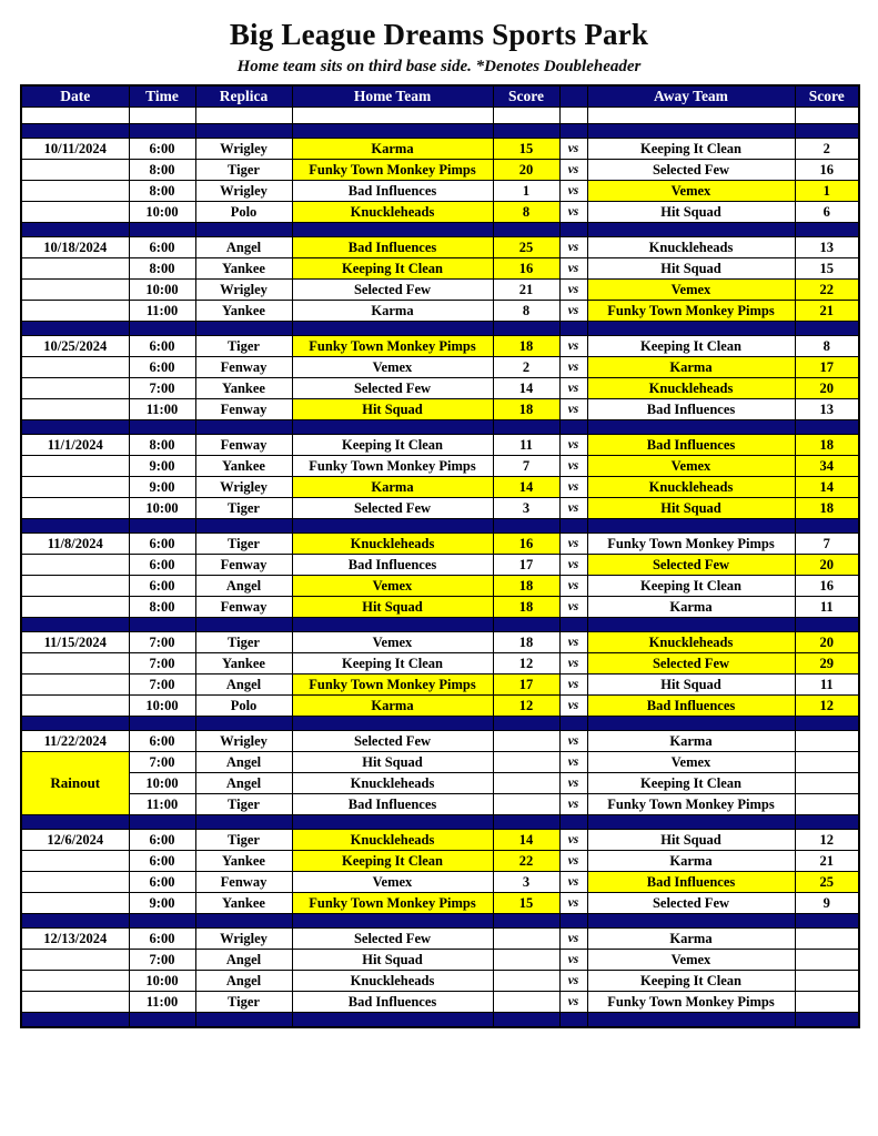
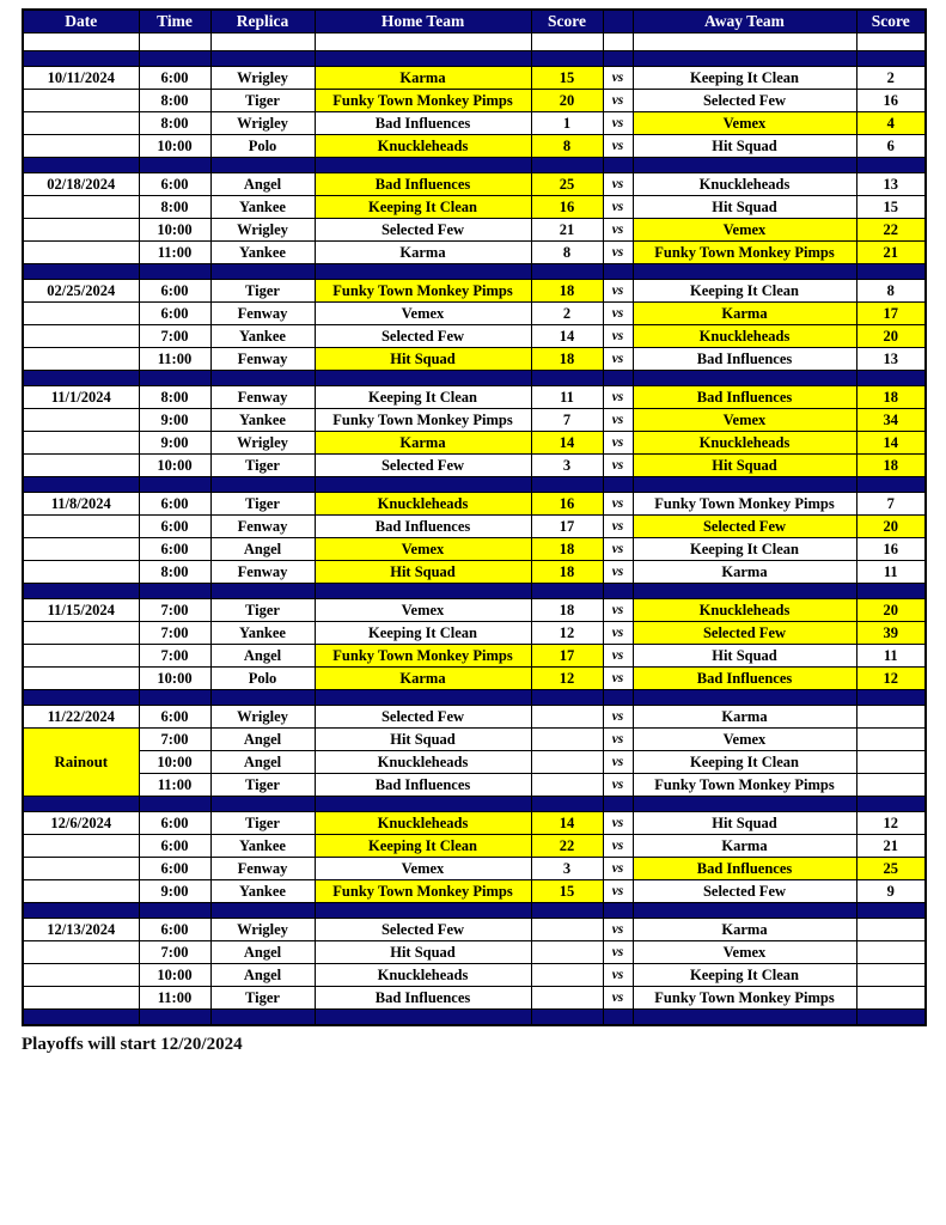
- Big League Dreams Sports Park
- Home team sits on third base side. *Denotes Doubleheader
  Date	Time	Replica	Home Team	Score		Away Team	Score
  10/11/2024	6:00	Wrigley	Karma	15	vs	Keeping It Clean	2
  	8:00	Tiger	Funky Town Monkey Pimps	20	vs	Selected Few	16
- 	8:00	Wrigley	Bad Influences	1	vs	Vemex	1
+ 	8:00	Wrigley	Bad Influences	1	vs	Vemex	4
  	10:00	Polo	Knuckleheads	8	vs	Hit Squad	6
- 10/18/2024	6:00	Angel	Bad Influences	25	vs	Knuckleheads	13
+ 02/18/2024	6:00	Angel	Bad Influences	25	vs	Knuckleheads	13
  	8:00	Yankee	Keeping It Clean	16	vs	Hit Squad	15
  	10:00	Wrigley	Selected Few	21	vs	Vemex	22
  	11:00	Yankee	Karma	8	vs	Funky Town Monkey Pimps	21
- 10/25/2024	6:00	Tiger	Funky Town Monkey Pimps	18	vs	Keeping It Clean	8
+ 02/25/2024	6:00	Tiger	Funky Town Monkey Pimps	18	vs	Keeping It Clean	8
  	6:00	Fenway	Vemex	2	vs	Karma	17
  	7:00	Yankee	Selected Few	14	vs	Knuckleheads	20
  	11:00	Fenway	Hit Squad	18	vs	Bad Influences	13
  11/1/2024	8:00	Fenway	Keeping It Clean	11	vs	Bad Influences	18
  	9:00	Yankee	Funky Town Monkey Pimps	7	vs	Vemex	34
  	9:00	Wrigley	Karma	14	vs	Knuckleheads	14
  	10:00	Tiger	Selected Few	3	vs	Hit Squad	18
  11/8/2024	6:00	Tiger	Knuckleheads	16	vs	Funky Town Monkey Pimps	7
  	6:00	Fenway	Bad Influences	17	vs	Selected Few	20
  	6:00	Angel	Vemex	18	vs	Keeping It Clean	16
  	8:00	Fenway	Hit Squad	18	vs	Karma	11
  11/15/2024	7:00	Tiger	Vemex	18	vs	Knuckleheads	20
- 	7:00	Yankee	Keeping It Clean	12	vs	Selected Few	29
+ 	7:00	Yankee	Keeping It Clean	12	vs	Selected Few	39
  	7:00	Angel	Funky Town Monkey Pimps	17	vs	Hit Squad	11
  	10:00	Polo	Karma	12	vs	Bad Influences	12
  11/22/2024	6:00	Wrigley	Selected Few		vs	Karma
  Rainout	7:00	Angel	Hit Squad		vs	Vemex
  10:00	Angel	Knuckleheads		vs	Keeping It Clean
  11:00	Tiger	Bad Influences		vs	Funky Town Monkey Pimps
  12/6/2024	6:00	Tiger	Knuckleheads	14	vs	Hit Squad	12
  	6:00	Yankee	Keeping It Clean	22	vs	Karma	21
  	6:00	Fenway	Vemex	3	vs	Bad Influences	25
  	9:00	Yankee	Funky Town Monkey Pimps	15	vs	Selected Few	9
  12/13/2024	6:00	Wrigley	Selected Few		vs	Karma
  	7:00	Angel	Hit Squad		vs	Vemex
  	10:00	Angel	Knuckleheads		vs	Keeping It Clean
  	11:00	Tiger	Bad Influences		vs	Funky Town Monkey Pimps
+ Playoffs will start 12/20/2024
